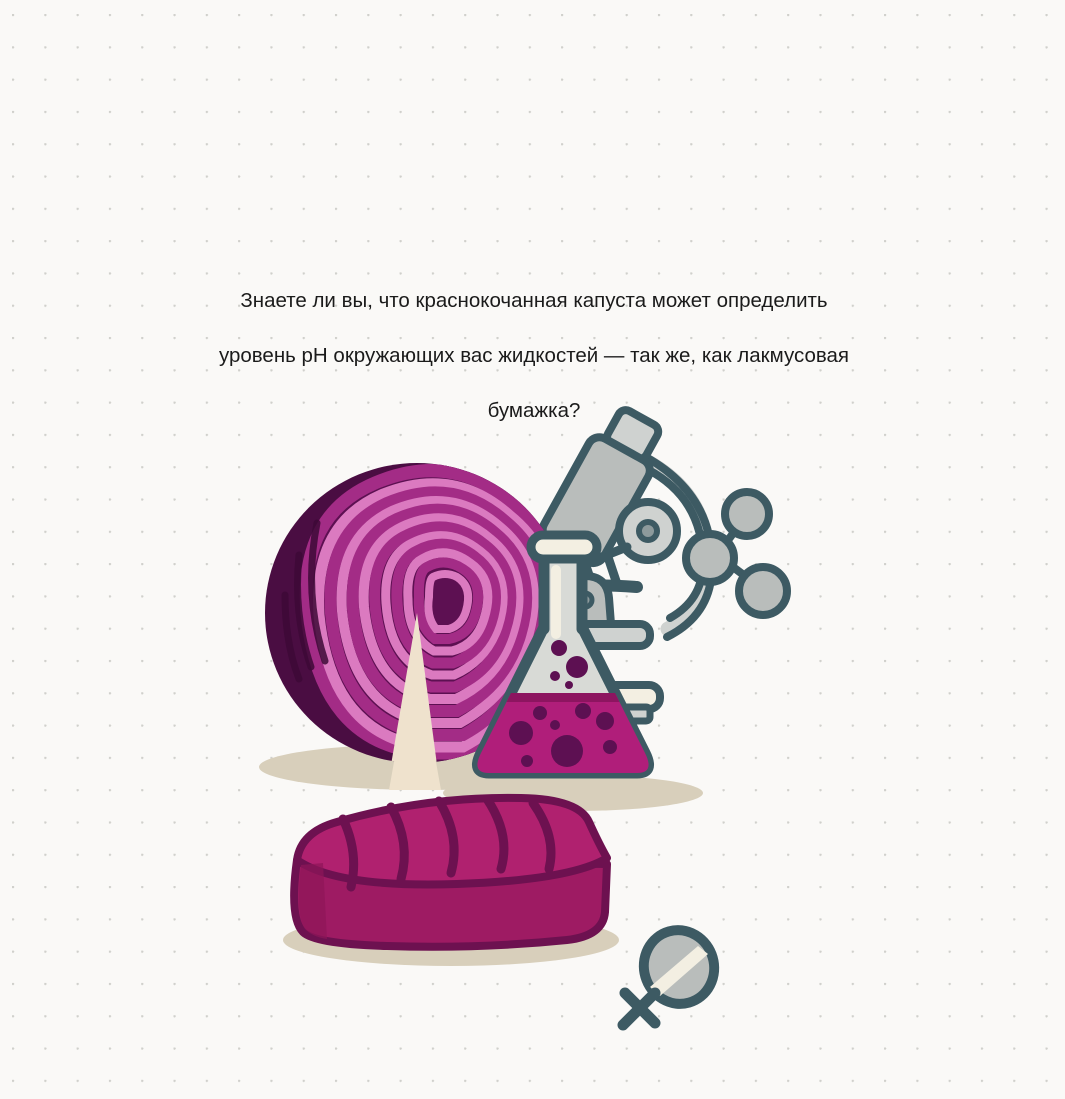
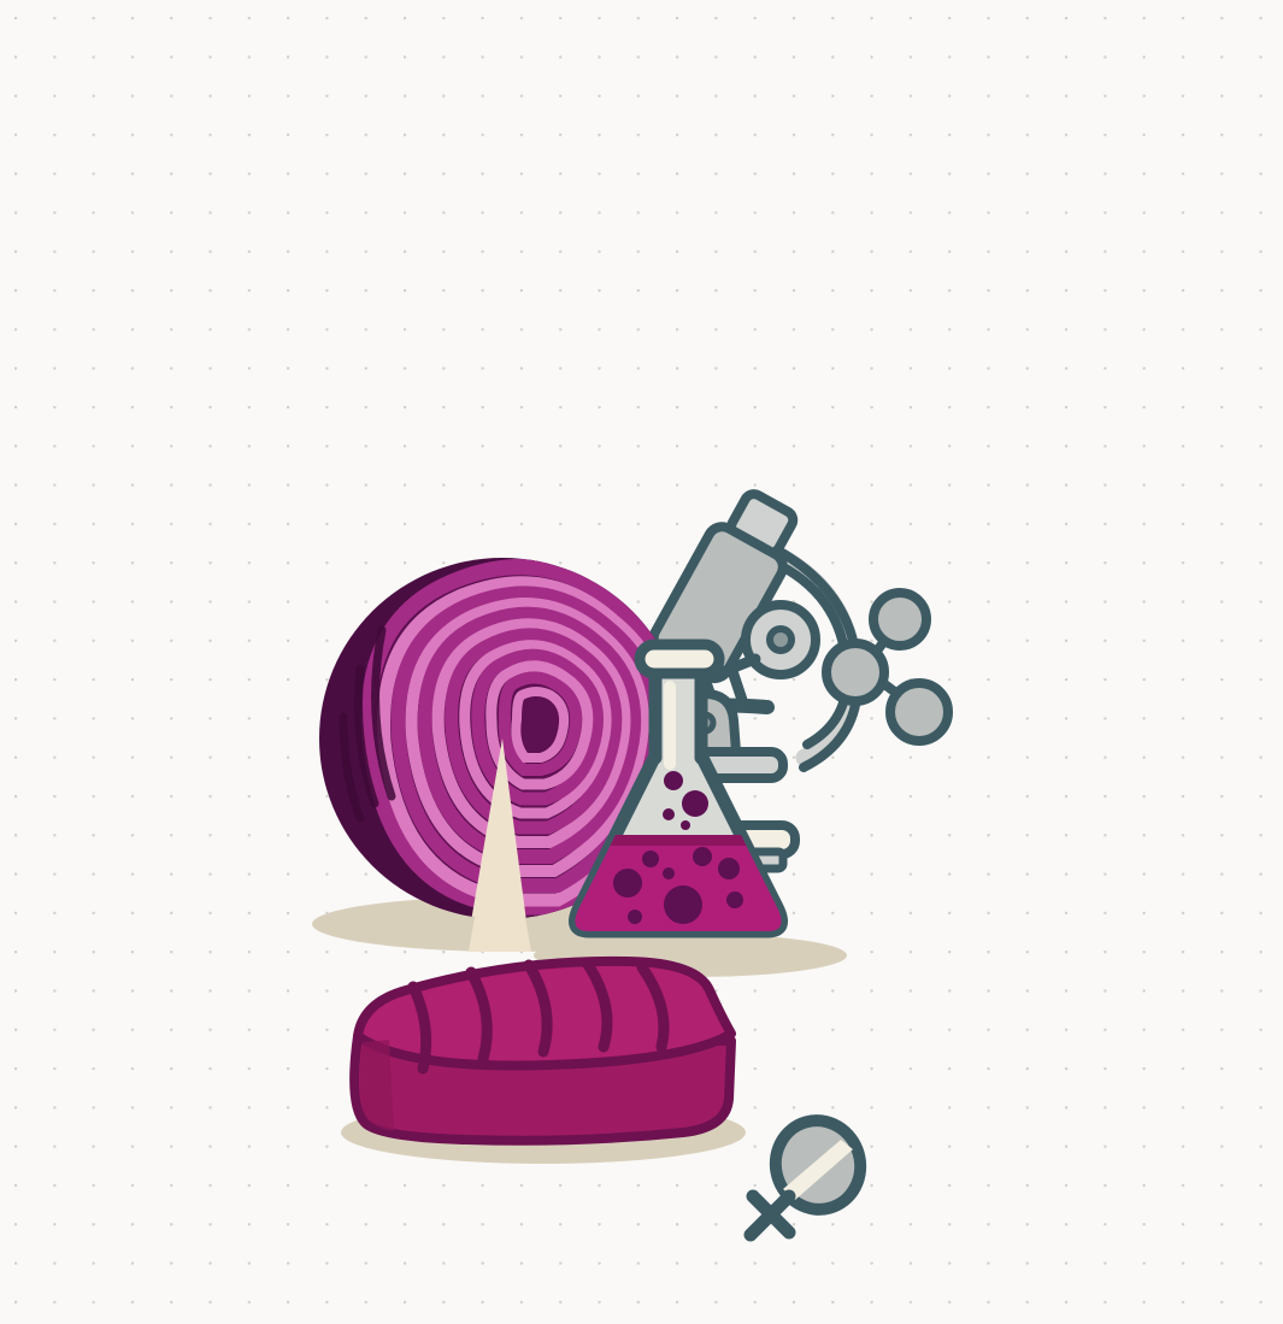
- Знаете ли вы, что краснокочанная капуста может определить
- уровень pH окружающих вас жидкостей — так же, как лакмусовая
- бумажка?
